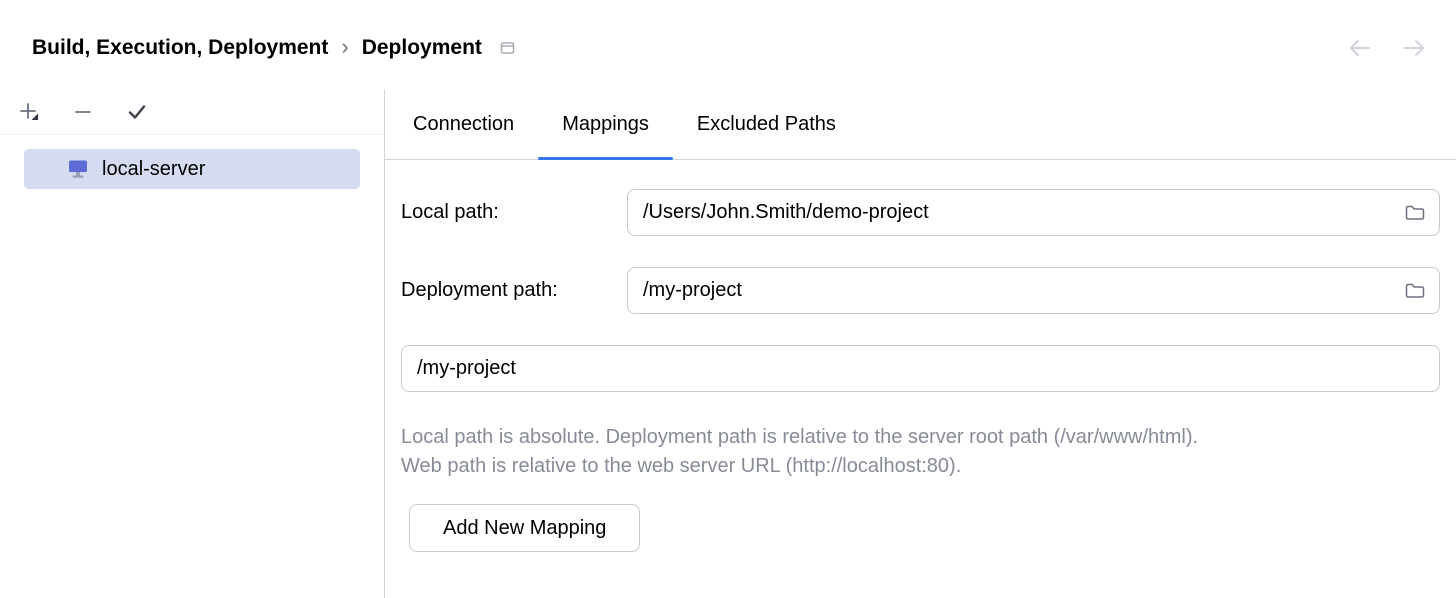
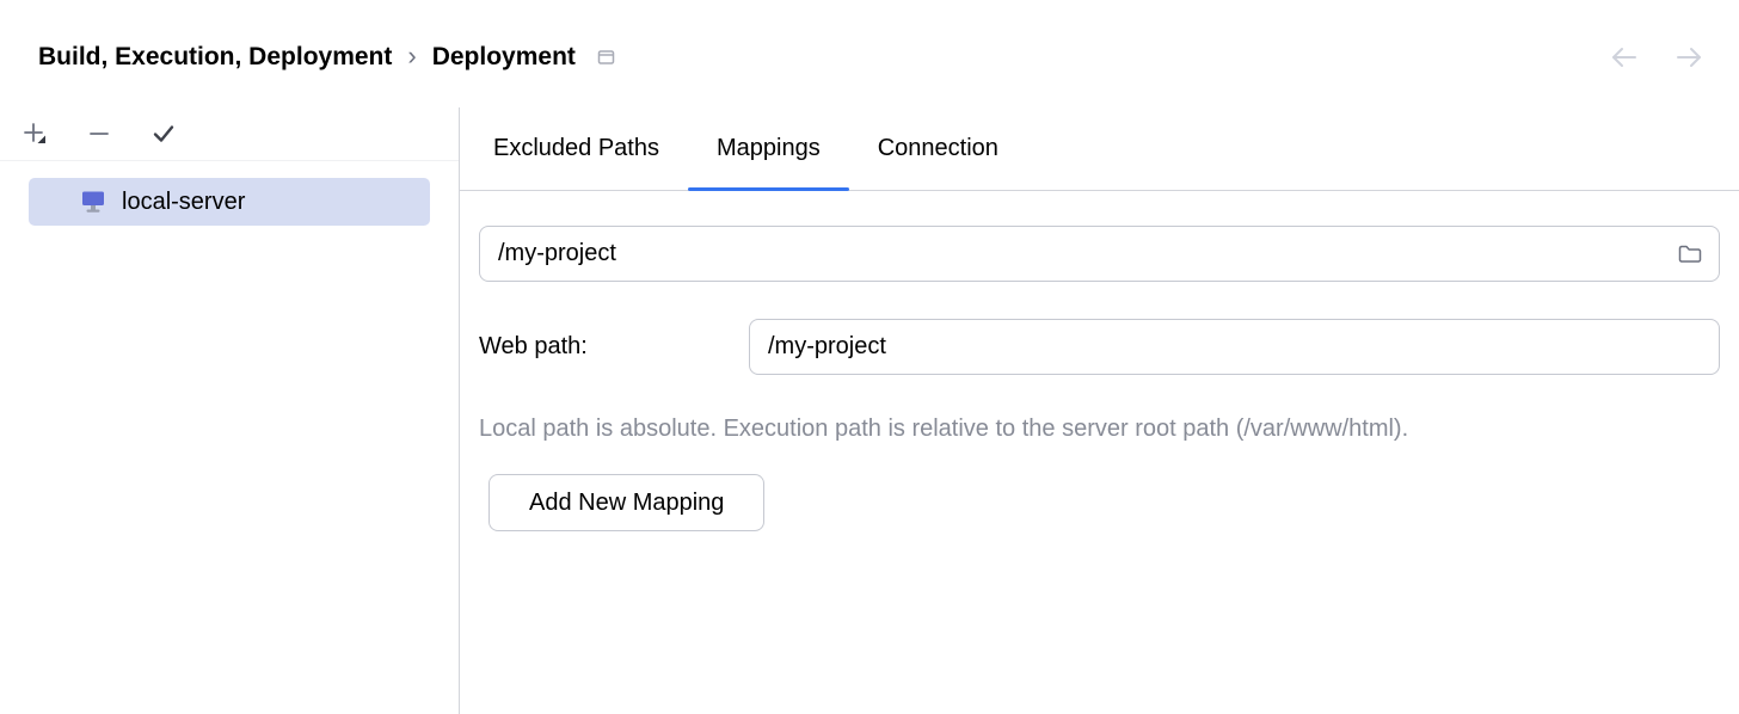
  Build, Execution, Deployment
  ›
  Deployment
  local-server
- Connection
+ Excluded Paths
  Mappings
- Excluded Paths
+ Connection
- Local path:
- /Users/John.Smith/demo-project
- Deployment path:
  /my-project
+ Web path:
  /my-project
- Local path is absolute. Deployment path is relative to the server root path (/var/www/html).
+ Local path is absolute. Execution path is relative to the server root path (/var/www/html).
- Web path is relative to the web server URL (http://localhost:80).
  Add New Mapping
